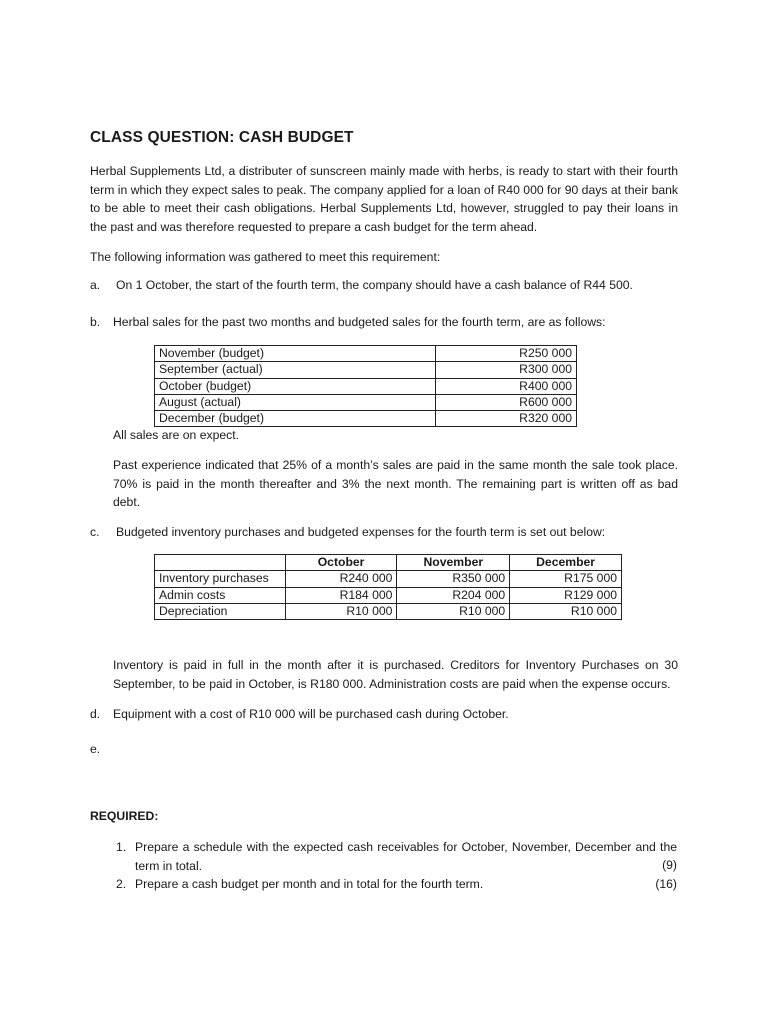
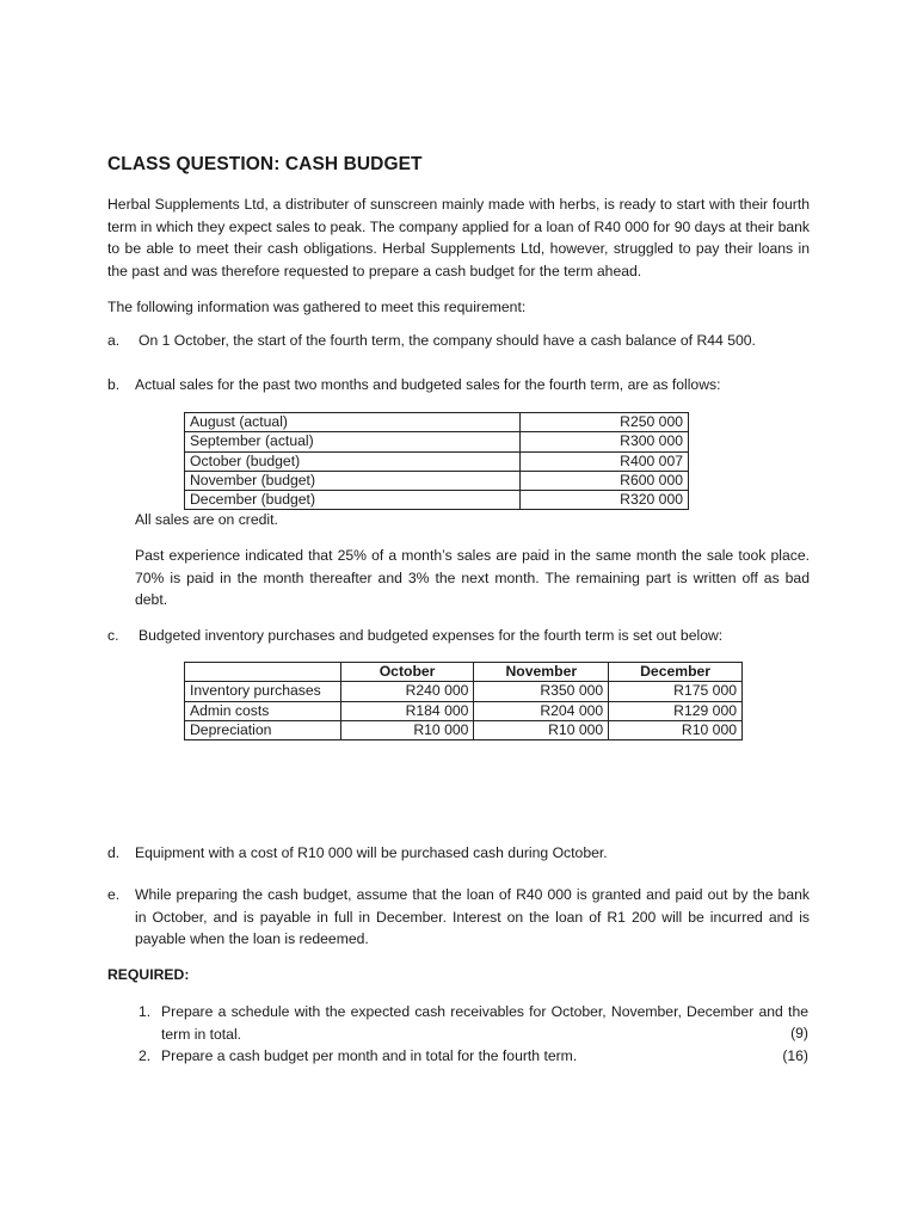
  CLASS QUESTION: CASH BUDGET
  Herbal Supplements Ltd, a distributer of sunscreen mainly made with herbs, is ready to start with their fourth term in which they expect sales to peak. The company applied for a loan of R40 000 for 90 days at their bank to be able to meet their cash obligations. Herbal Supplements Ltd, however, struggled to pay their loans in the past and was therefore requested to prepare a cash budget for the term ahead.
  The following information was gathered to meet this requirement:
  a.
  On 1 October, the start of the fourth term, the company should have a cash balance of R44 500.
  b.
- Herbal sales for the past two months and budgeted sales for the fourth term, are as follows:
+ Actual sales for the past two months and budgeted sales for the fourth term, are as follows:
- November (budget)	R250 000
+ August (actual)	R250 000
  September (actual)	R300 000
- October (budget)	R400 000
+ October (budget)	R400 007
- August (actual)	R600 000
+ November (budget)	R600 000
  December (budget)	R320 000
- All sales are on expect.
+ All sales are on credit.
  Past experience indicated that 25% of a month’s sales are paid in the same month the sale took place. 70% is paid in the month thereafter and 3% the next month. The remaining part is written off as bad debt.
  c.
  Budgeted inventory purchases and budgeted expenses for the fourth term is set out below:
  	October	November	December
  Inventory purchases	R240 000	R350 000	R175 000
  Admin costs	R184 000	R204 000	R129 000
  Depreciation	R10 000	R10 000	R10 000
- Inventory is paid in full in the month after it is purchased. Creditors for Inventory Purchases on 30 September, to be paid in October, is R180 000. Administration costs are paid when the expense occurs.
  d.
  Equipment with a cost of R10 000 will be purchased cash during October.
  e.
+ While preparing the cash budget, assume that the loan of R40 000 is granted and paid out by the bank in October, and is payable in full in December. Interest on the loan of R1 200 will be incurred and is payable when the loan is redeemed.
  REQUIRED:
  1.
  Prepare a schedule with the expected cash receivables for October, November, December and the term in total.
  (9)
  2.
  Prepare a cash budget per month and in total for the fourth term.
  (16)
